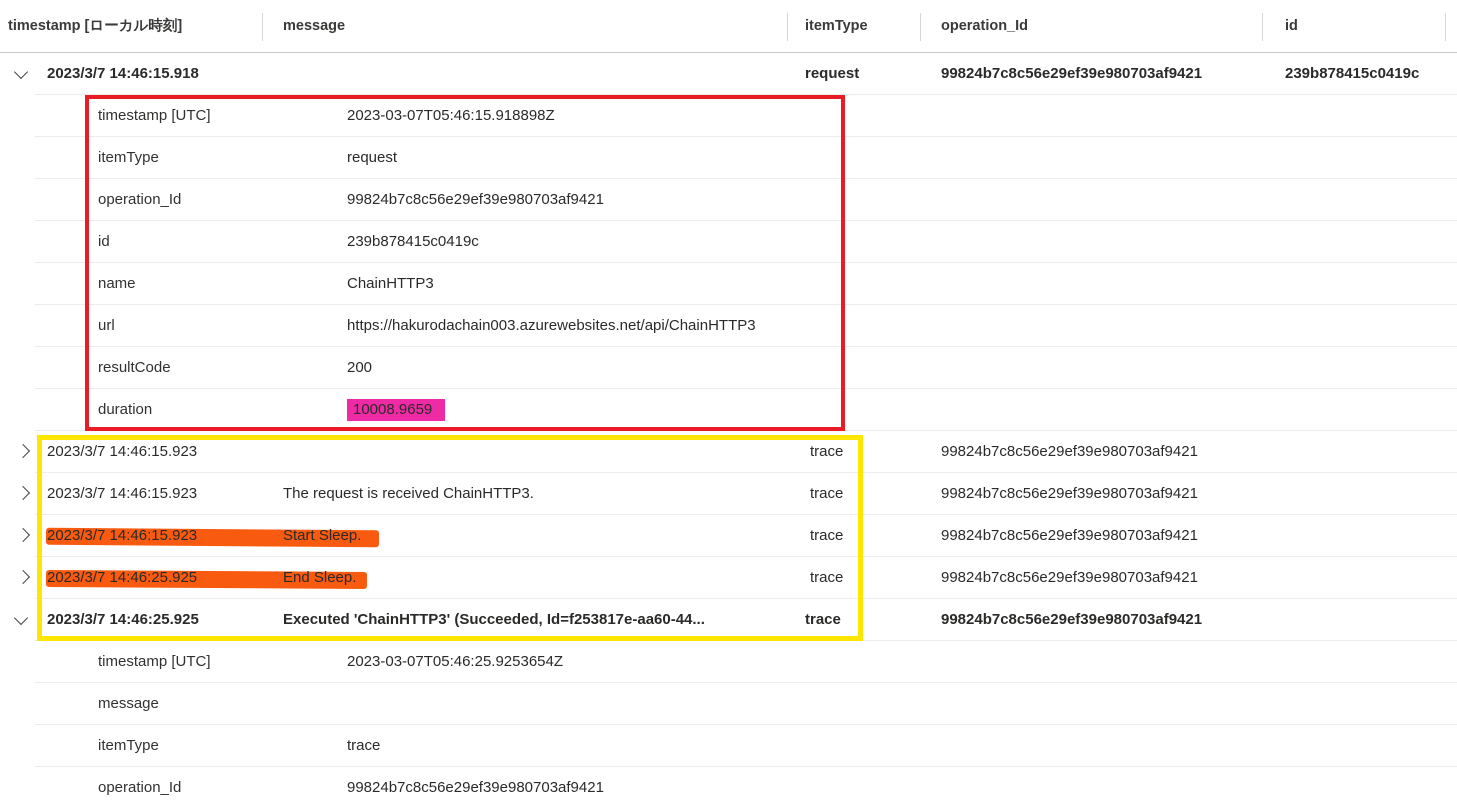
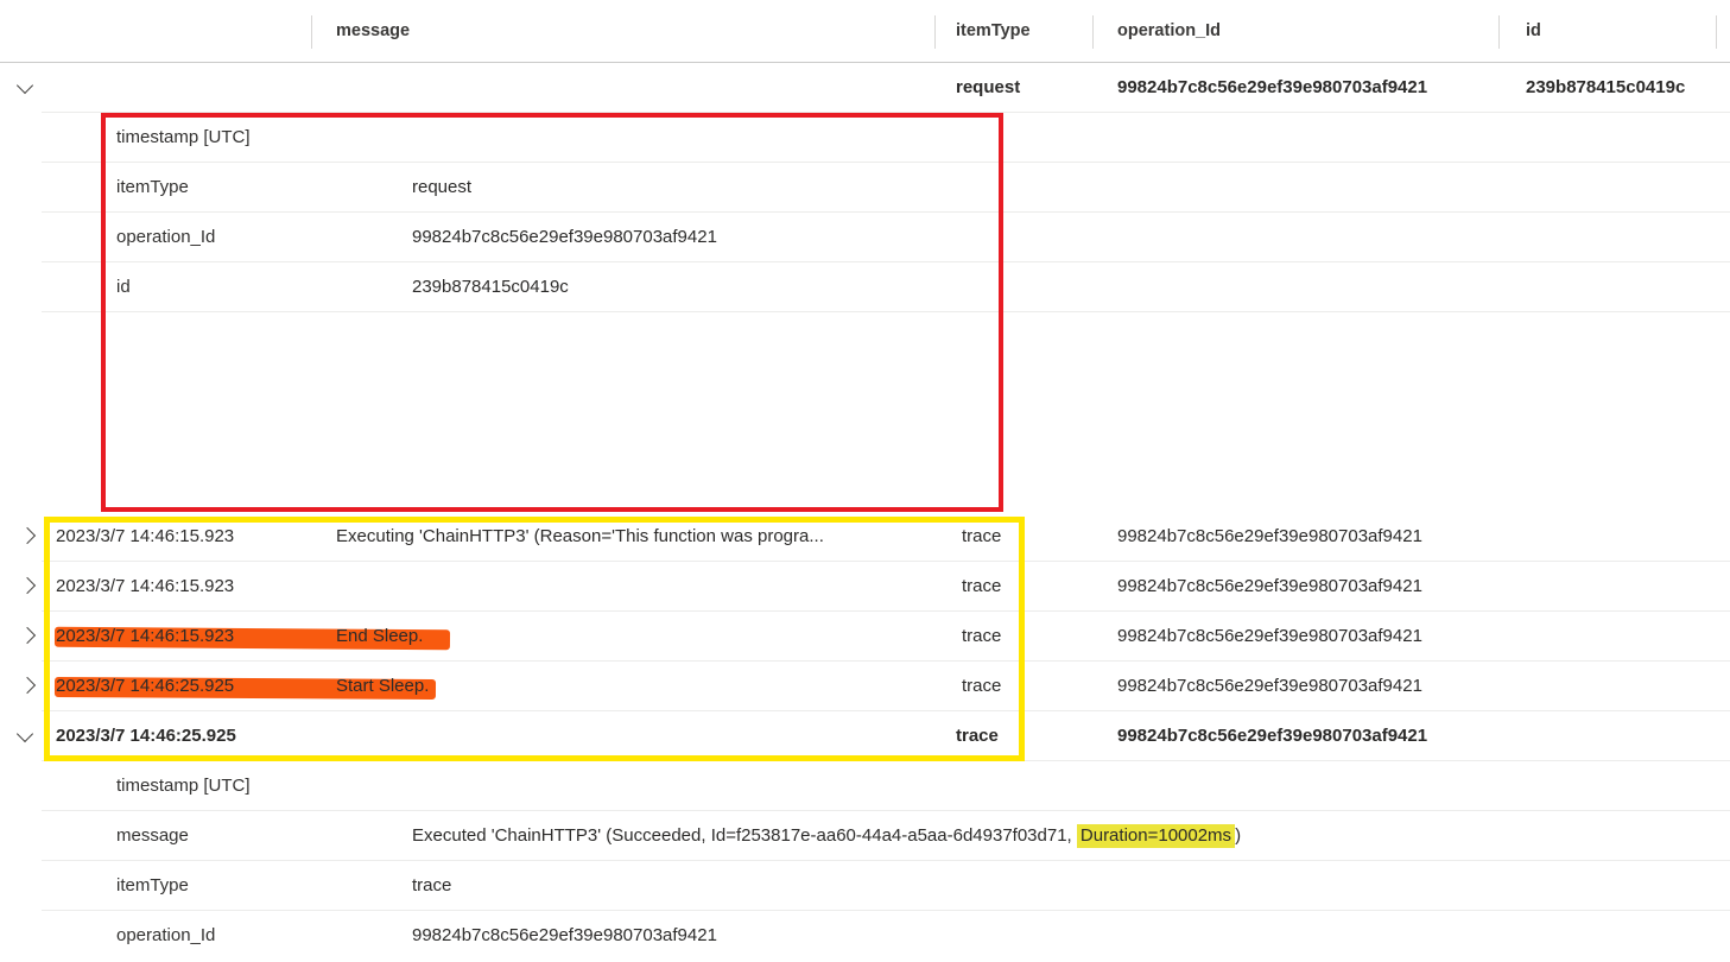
- timestamp [ローカル時刻]
  message
  itemType
  operation_Id
  id
- 2023/3/7 14:46:15.918
  request
  99824b7c8c56e29ef39e980703af9421
  239b878415c0419c
  timestamp [UTC]
- 2023-03-07T05:46:15.918898Z
  itemType
  request
  operation_Id
  99824b7c8c56e29ef39e980703af9421
  id
  239b878415c0419c
- name
- ChainHTTP3
- url
- https://hakurodachain003.azurewebsites.net/api/ChainHTTP3
- resultCode
- 200
- duration
- 10008.9659
  2023/3/7 14:46:15.923
+ Executing 'ChainHTTP3' (Reason='This function was progra...
  trace
  99824b7c8c56e29ef39e980703af9421
  2023/3/7 14:46:15.923
- The request is received ChainHTTP3.
  trace
  99824b7c8c56e29ef39e980703af9421
  2023/3/7 14:46:15.923
- Start Sleep.
+ End Sleep.
  trace
  99824b7c8c56e29ef39e980703af9421
  2023/3/7 14:46:25.925
- End Sleep.
+ Start Sleep.
  trace
  99824b7c8c56e29ef39e980703af9421
  2023/3/7 14:46:25.925
- Executed 'ChainHTTP3' (Succeeded, Id=f253817e-aa60-44...
  trace
  99824b7c8c56e29ef39e980703af9421
  timestamp [UTC]
- 2023-03-07T05:46:25.9253654Z
  message
+ Executed 'ChainHTTP3' (Succeeded, Id=f253817e-aa60-44a4-a5aa-6d4937f03d71, Duration=10002ms )
  itemType
  trace
  operation_Id
  99824b7c8c56e29ef39e980703af9421
